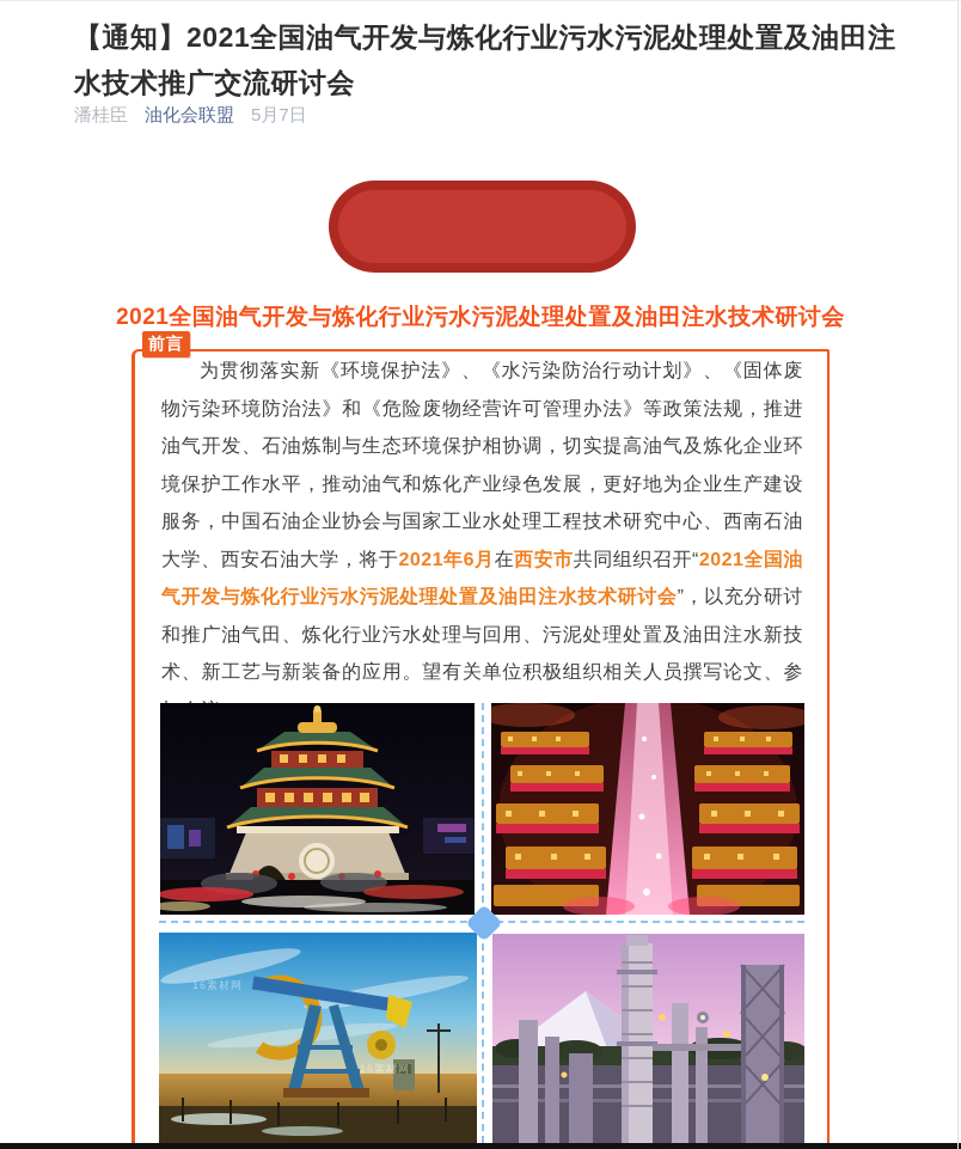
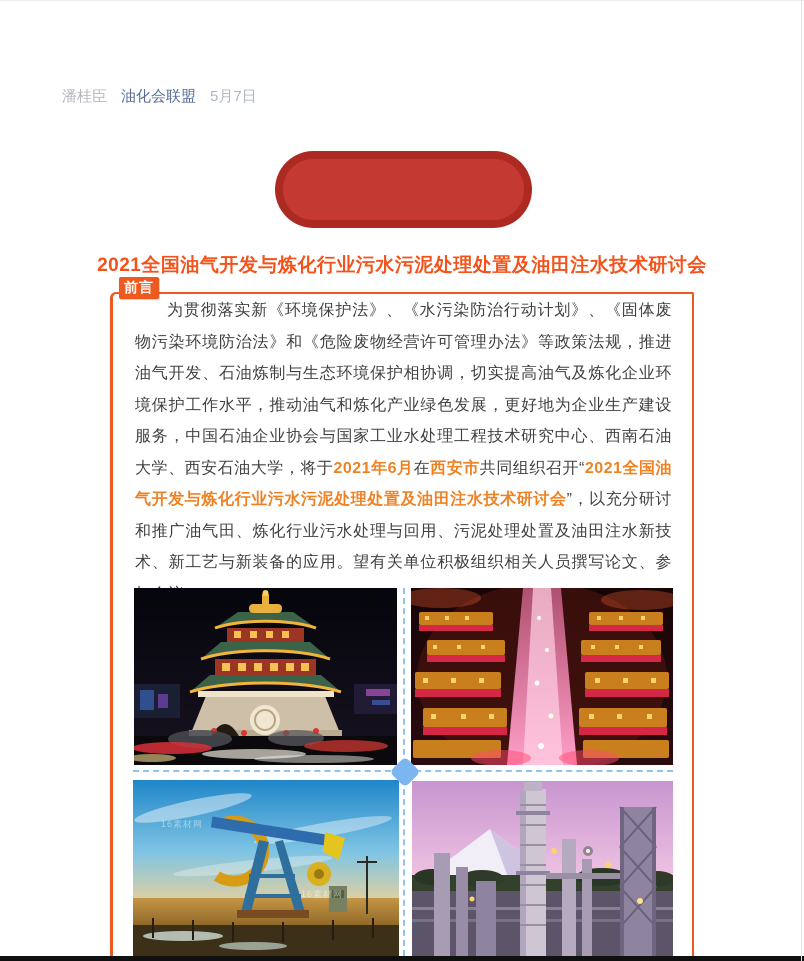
- 【通知】2021全国油气开发与炼化行业污水污泥处理处置及油田注水技术推广交流研讨会
  潘桂臣
  油化会联盟
  5月7日
  2021全国油气开发与炼化行业污水污泥处理处置及油田注水技术研讨会
  前言
  为贯彻落实新《环境保护法》、《水污染防治行动计划》、《固体废物污染环境防治法》和《危险废物经营许可管理办法》等政策法规，推进油气开发、石油炼制与生态环境保护相协调，切实提高油气及炼化企业环境保护工作水平，推动油气和炼化产业绿色发展，更好地为企业生产建设服务，中国石油企业协会与国家工业水处理工程技术研究中心、西南石油大学、西安石油大学，将于2021年6月在西安市共同组织召开“2021全国油气开发与炼化行业污水污泥处理处置及油田注水技术研讨会”，以充分研讨和推广油气田、炼化行业污水处理与回用、污泥处理处置及油田注水新技术、新工艺与新装备的应用。望有关单位积极组织相关人员撰写论文、参
  16素材网
  16素材网
